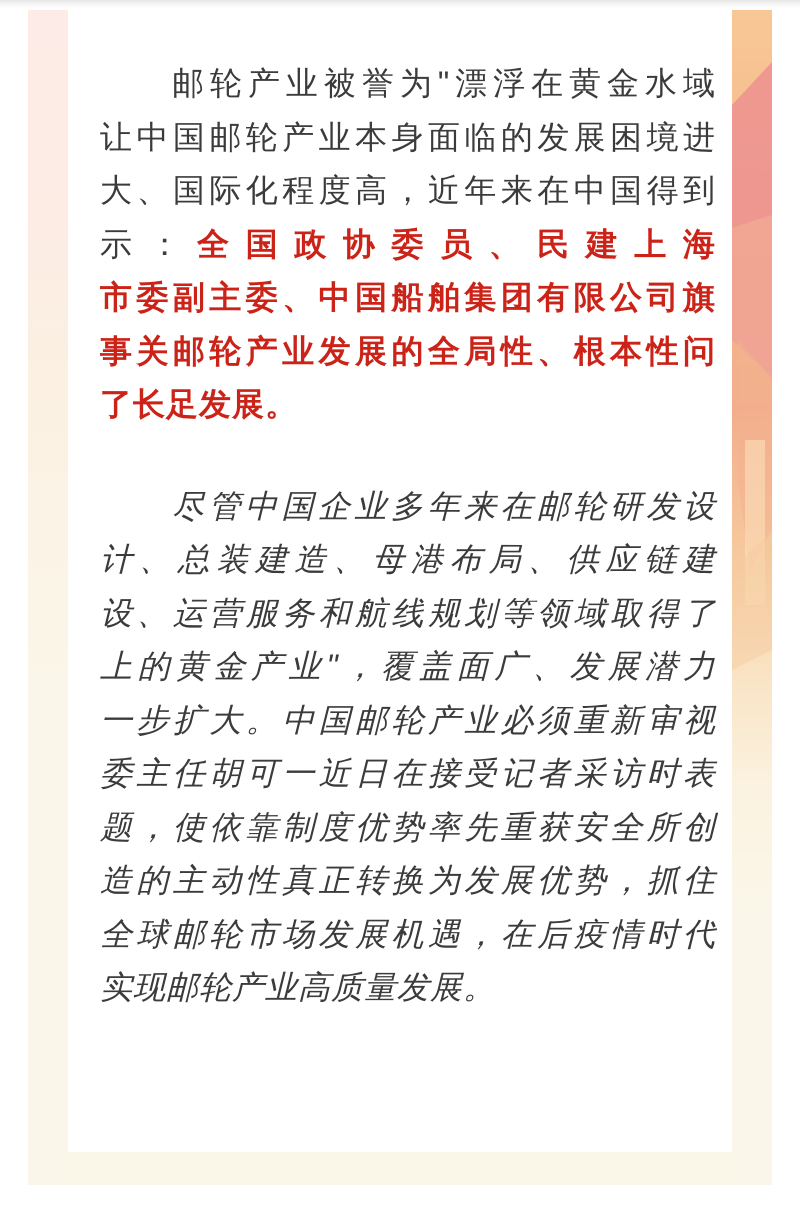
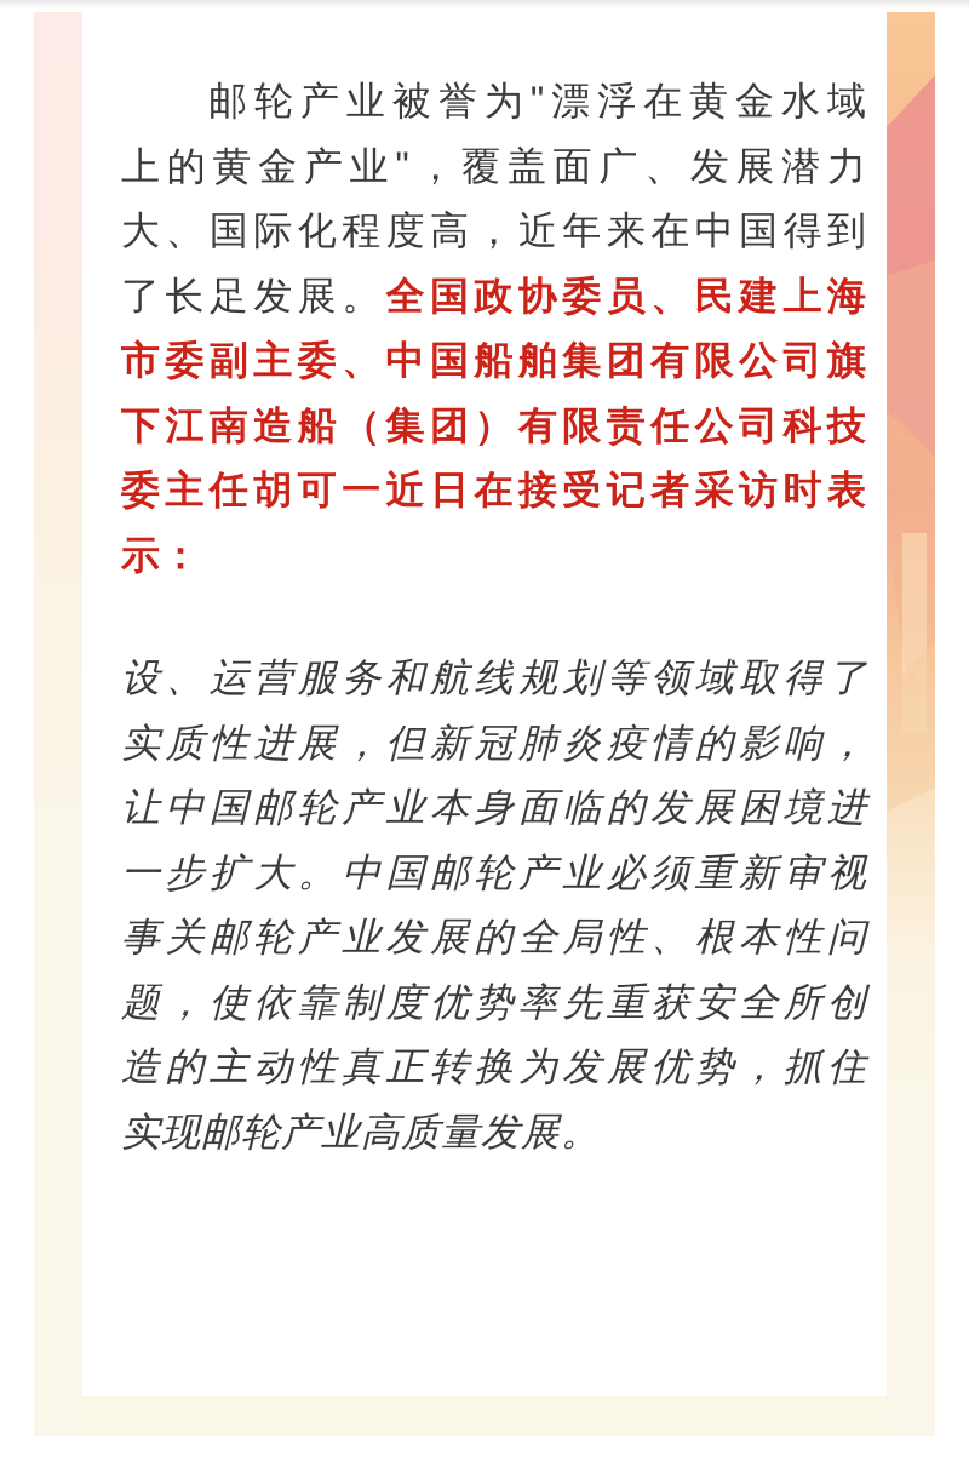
  邮轮产业被誉为"漂浮在黄金水域
- 让中国邮轮产业本身面临的发展困境进
+ 上的黄金产业"，覆盖面广、发展潜力
  大、国际化程度高，近年来在中国得到
- 示：全国政协委员、民建上海
+ 了长足发展。全国政协委员、民建上海
  市委副主委、中国船舶集团有限公司旗
+ 下江南造船（集团）有限责任公司科技
- 事关邮轮产业发展的全局性、根本性问
+ 委主任胡可一近日在接受记者采访时表
- 了长足发展。
+ 示：
- 尽管中国企业多年来在邮轮研发设
- 计、总装建造、母港布局、供应链建
  设、运营服务和航线规划等领域取得了
+ 实质性进展，但新冠肺炎疫情的影响，
- 上的黄金产业"，覆盖面广、发展潜力
+ 让中国邮轮产业本身面临的发展困境进
  一步扩大。中国邮轮产业必须重新审视
- 委主任胡可一近日在接受记者采访时表
+ 事关邮轮产业发展的全局性、根本性问
  题，使依靠制度优势率先重获安全所创
  造的主动性真正转换为发展优势，抓住
- 全球邮轮市场发展机遇，在后疫情时代
  实现邮轮产业高质量发展。
